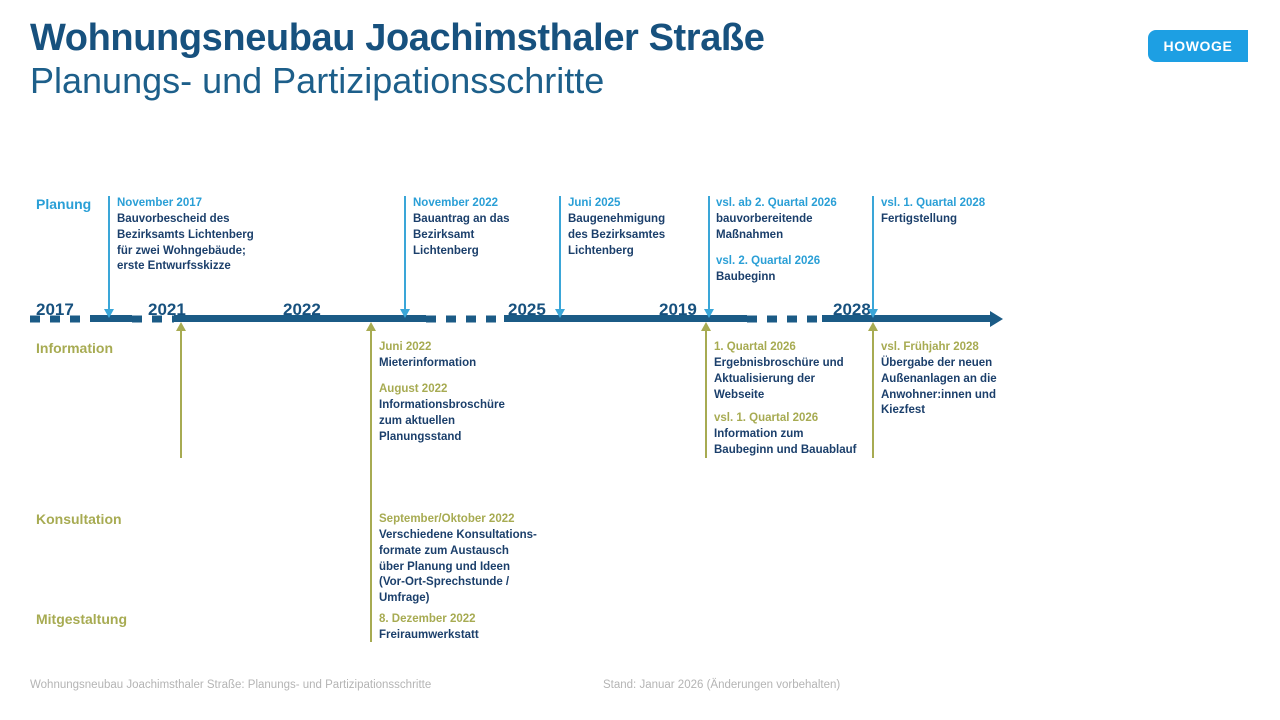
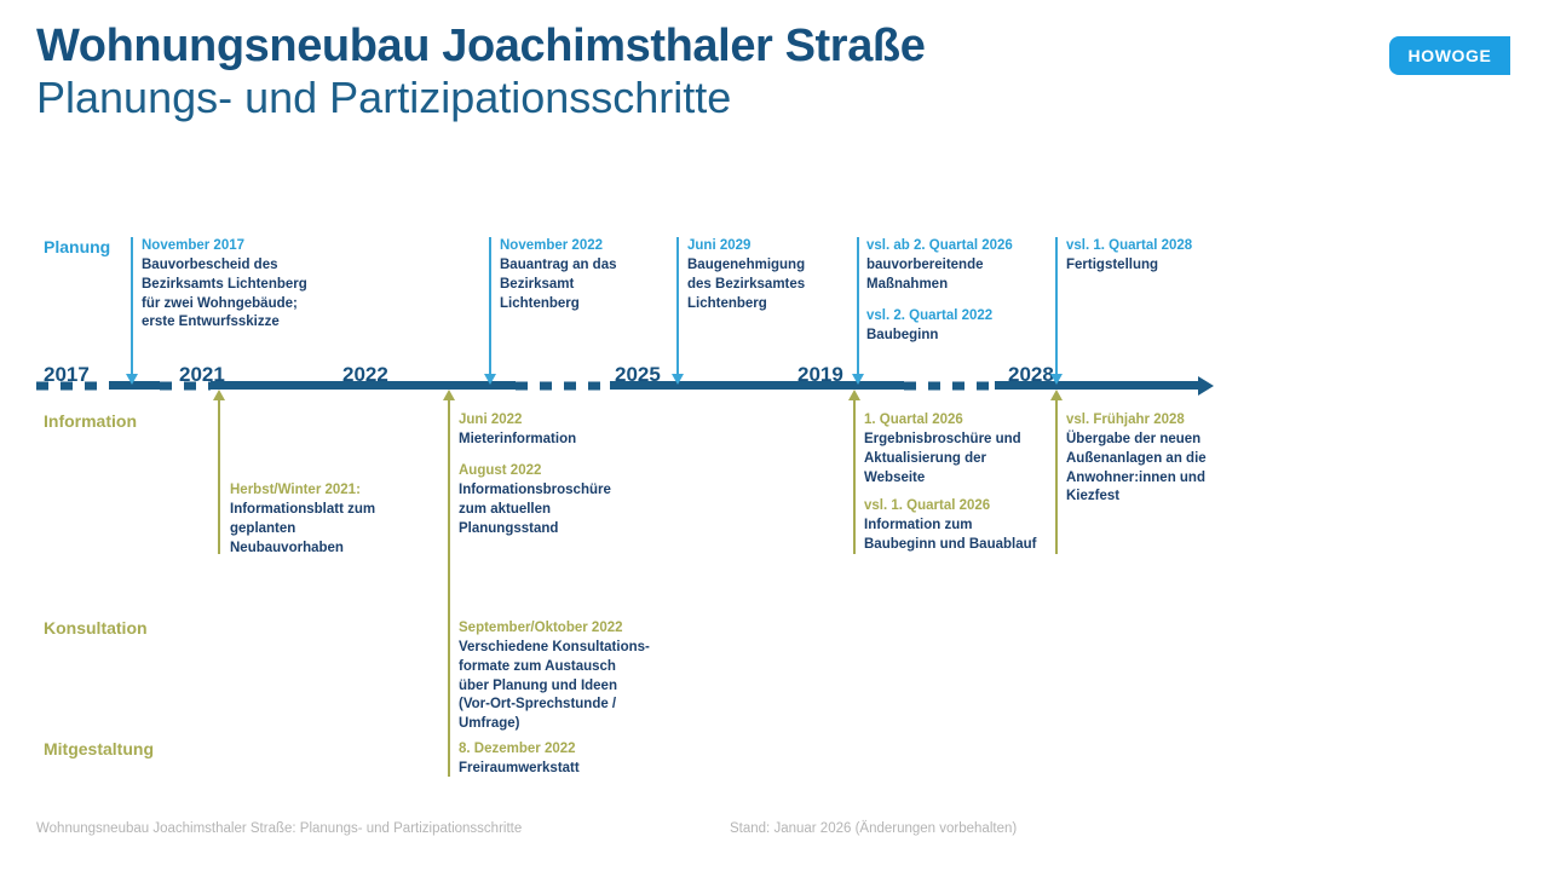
  Wohnungsneubau Joachimsthaler Straße
  Planungs- und Partizipationsschritte
  HOWOGE
  2017
  2021
  2022
  2025
  2019
  2028
  Planung
  Information
  Konsultation
  Mitgestaltung
  November 2017
  Bauvorbescheid des
  Bezirksamts Lichtenberg
  für zwei Wohngebäude;
  erste Entwurfsskizze
  November 2022
  Bauantrag an das
  Bezirksamt
  Lichtenberg
- Juni 2025
+ Juni 2029
  Baugenehmigung
  des Bezirksamtes
  Lichtenberg
  vsl. ab 2. Quartal 2026
  bauvorbereitende
  Maßnahmen
- vsl. 2. Quartal 2026
+ vsl. 2. Quartal 2022
  Baubeginn
  vsl. 1. Quartal 2028
  Fertigstellung
+ Herbst/Winter 2021:
+ Informationsblatt zum
+ geplanten
+ Neubauvorhaben
  Juni 2022
  Mieterinformation
  August 2022
  Informationsbroschüre
  zum aktuellen
  Planungsstand
  1. Quartal 2026
  Ergebnisbroschüre und
  Aktualisierung der
  Webseite
  vsl. 1. Quartal 2026
  Information zum
  Baubeginn und Bauablauf
  vsl. Frühjahr 2028
  Übergabe der neuen
  Außenanlagen an die
  Anwohner:innen und
  Kiezfest
  September/Oktober 2022
  Verschiedene Konsultations-
  formate zum Austausch
  über Planung und Ideen
  (Vor-Ort-Sprechstunde /
  Umfrage)
  8. Dezember 2022
  Freiraumwerkstatt
  Wohnungsneubau Joachimsthaler Straße: Planungs- und Partizipationsschritte
  Stand: Januar 2026 (Änderungen vorbehalten)
